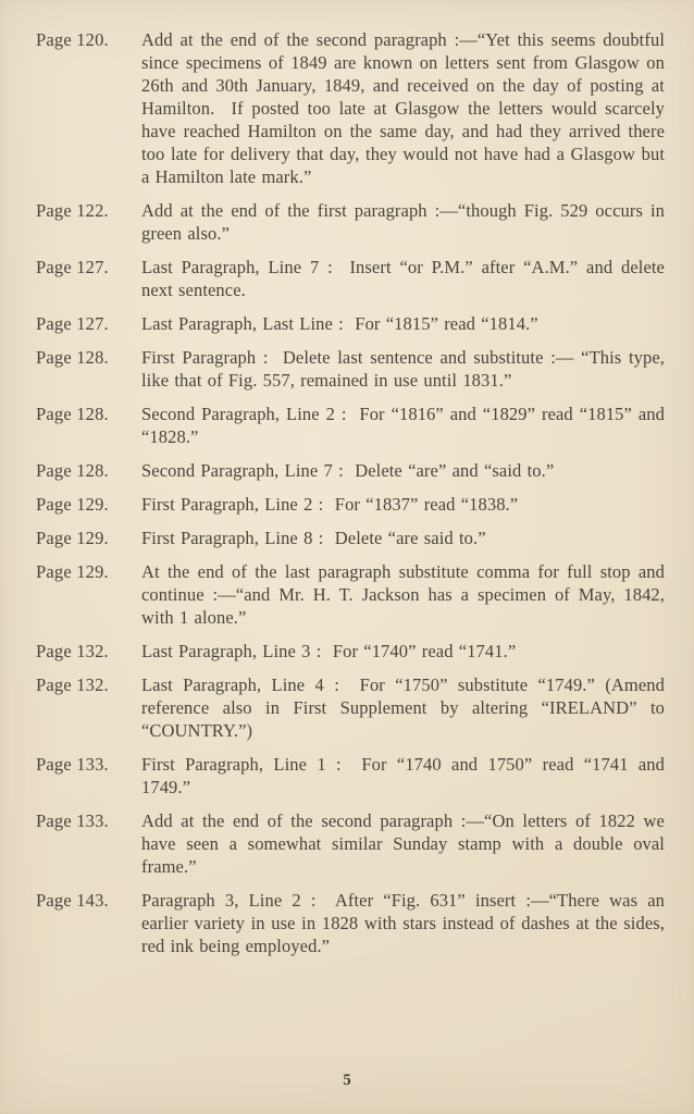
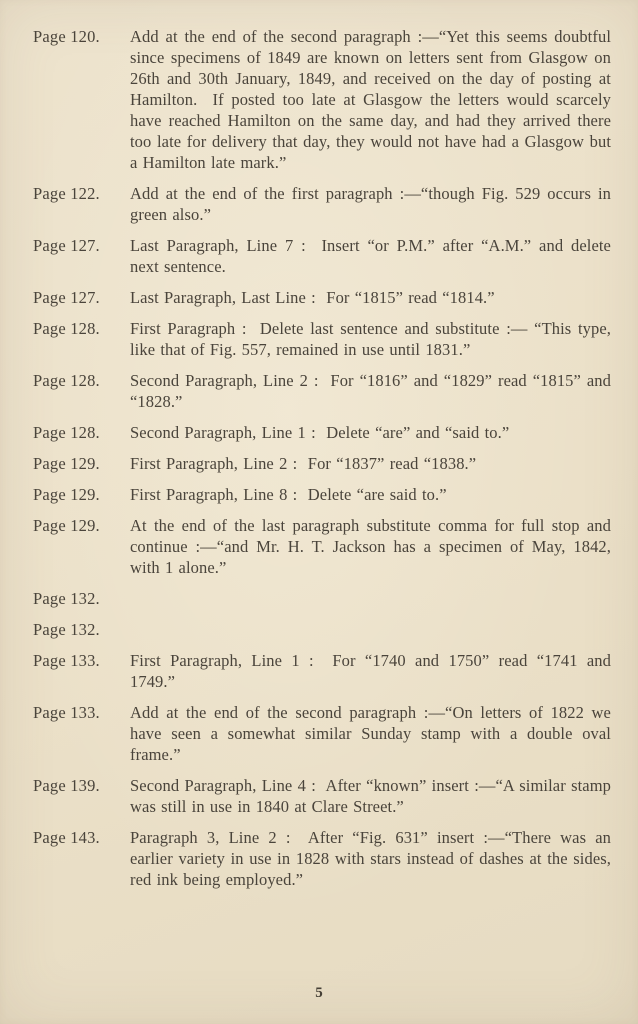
  Page 120.
  Add at the end of the second paragraph :—“Yet this seems doubtful since specimens of 1849 are known on letters sent from Glasgow on 26th and 30th January, 1849, and received on the day of posting at Hamilton. If posted too late at Glasgow the letters would scarcely have reached Hamilton on the same day, and had they arrived there too late for delivery that day, they would not have had a Glasgow but a Hamilton late mark.”
  Page 122.
  Add at the end of the first paragraph :—“though Fig. 529 occurs in green also.”
  Page 127.
  Last Paragraph, Line 7 : Insert “or P.M.” after “A.M.” and delete next sentence.
  Page 127.
  Last Paragraph, Last Line : For “1815” read “1814.”
  Page 128.
  First Paragraph : Delete last sentence and substitute :— “This type, like that of Fig. 557, remained in use until 1831.”
  Page 128.
  Second Paragraph, Line 2 : For “1816” and “1829” read “1815” and “1828.”
  Page 128.
- Second Paragraph, Line 7 : Delete “are” and “said to.”
+ Second Paragraph, Line 1 : Delete “are” and “said to.”
  Page 129.
  First Paragraph, Line 2 : For “1837” read “1838.”
  Page 129.
  First Paragraph, Line 8 : Delete “are said to.”
  Page 129.
  At the end of the last paragraph substitute comma for full stop and continue :—“and Mr. H. T. Jackson has a specimen of May, 1842, with 1 alone.”
  Page 132.
- Last Paragraph, Line 3 : For “1740” read “1741.”
  Page 132.
- Last Paragraph, Line 4 : For “1750” substitute “1749.” (Amend reference also in First Supplement by altering “IRELAND” to “COUNTRY.”)
  Page 133.
  First Paragraph, Line 1 : For “1740 and 1750” read “1741 and 1749.”
  Page 133.
  Add at the end of the second paragraph :—“On letters of 1822 we have seen a somewhat similar Sunday stamp with a double oval frame.”
+ Page 139.
+ Second Paragraph, Line 4 : After “known” insert :—“A similar stamp was still in use in 1840 at Clare Street.”
  Page 143.
  Paragraph 3, Line 2 : After “Fig. 631” insert :—“There was an earlier variety in use in 1828 with stars instead of dashes at the sides, red ink being employed.”
  5
